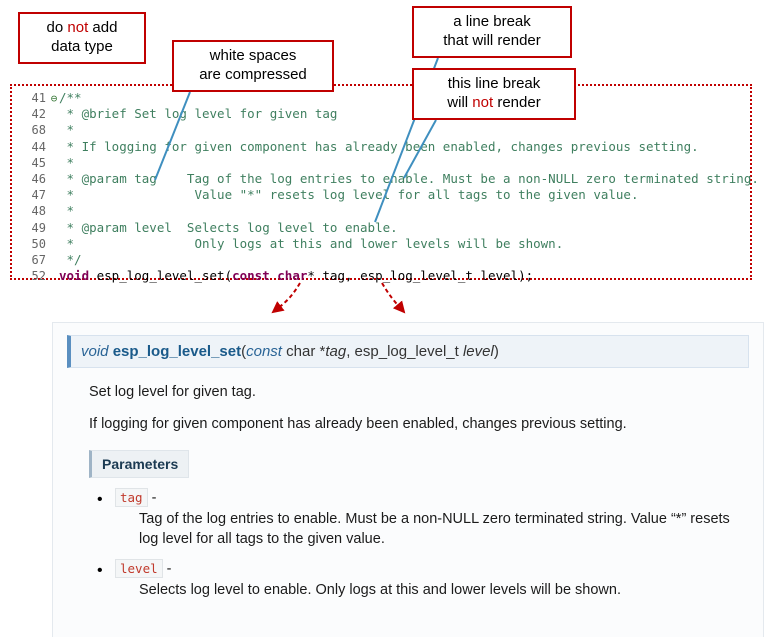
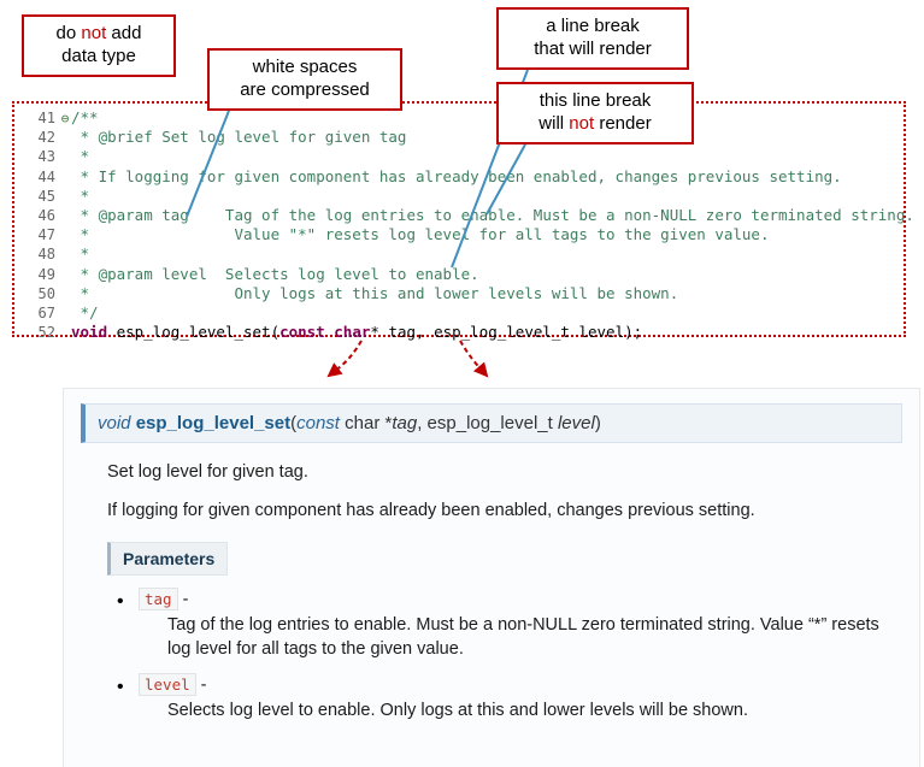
  do not add
  data type
  white spaces
  are compressed
  a line break
  that will render
  this line break
  will not render
  41
  ⊖
  /**
  42
  * @brief Set log level for given tag
- 68
+ 43
  *
  44
  * If loggingor given component has already been enabled, changes previous setting.
  45
  *
  46
  * @param tag Tag of the log entries to enable. Must be a non-NULL zero terminated string.
  47
  * Value "*" resets log leve for all tags to the given value.
  48
  *
  49
  * @param level Selects log level to enable.
  50
  * Only logs at this and lower levels will be shown.
  67
  */
  52
  void
  esp_log_level_set(
  const
  char
  * tag, esp_log_level_t level);
  void esp_log_level_set(const char *tag, esp_log_level_t level)
  Set log level for given tag.
  If logging for given component has already been enabled, changes previous setting.
  Parameters
  •
  tag -
  Tag of the log entries to enable. Must be a non-NULL zero terminated string. Value “*” resets log level for all tags to the given value.
  •
  level -
  Selects log level to enable. Only logs at this and lower levels will be shown.
